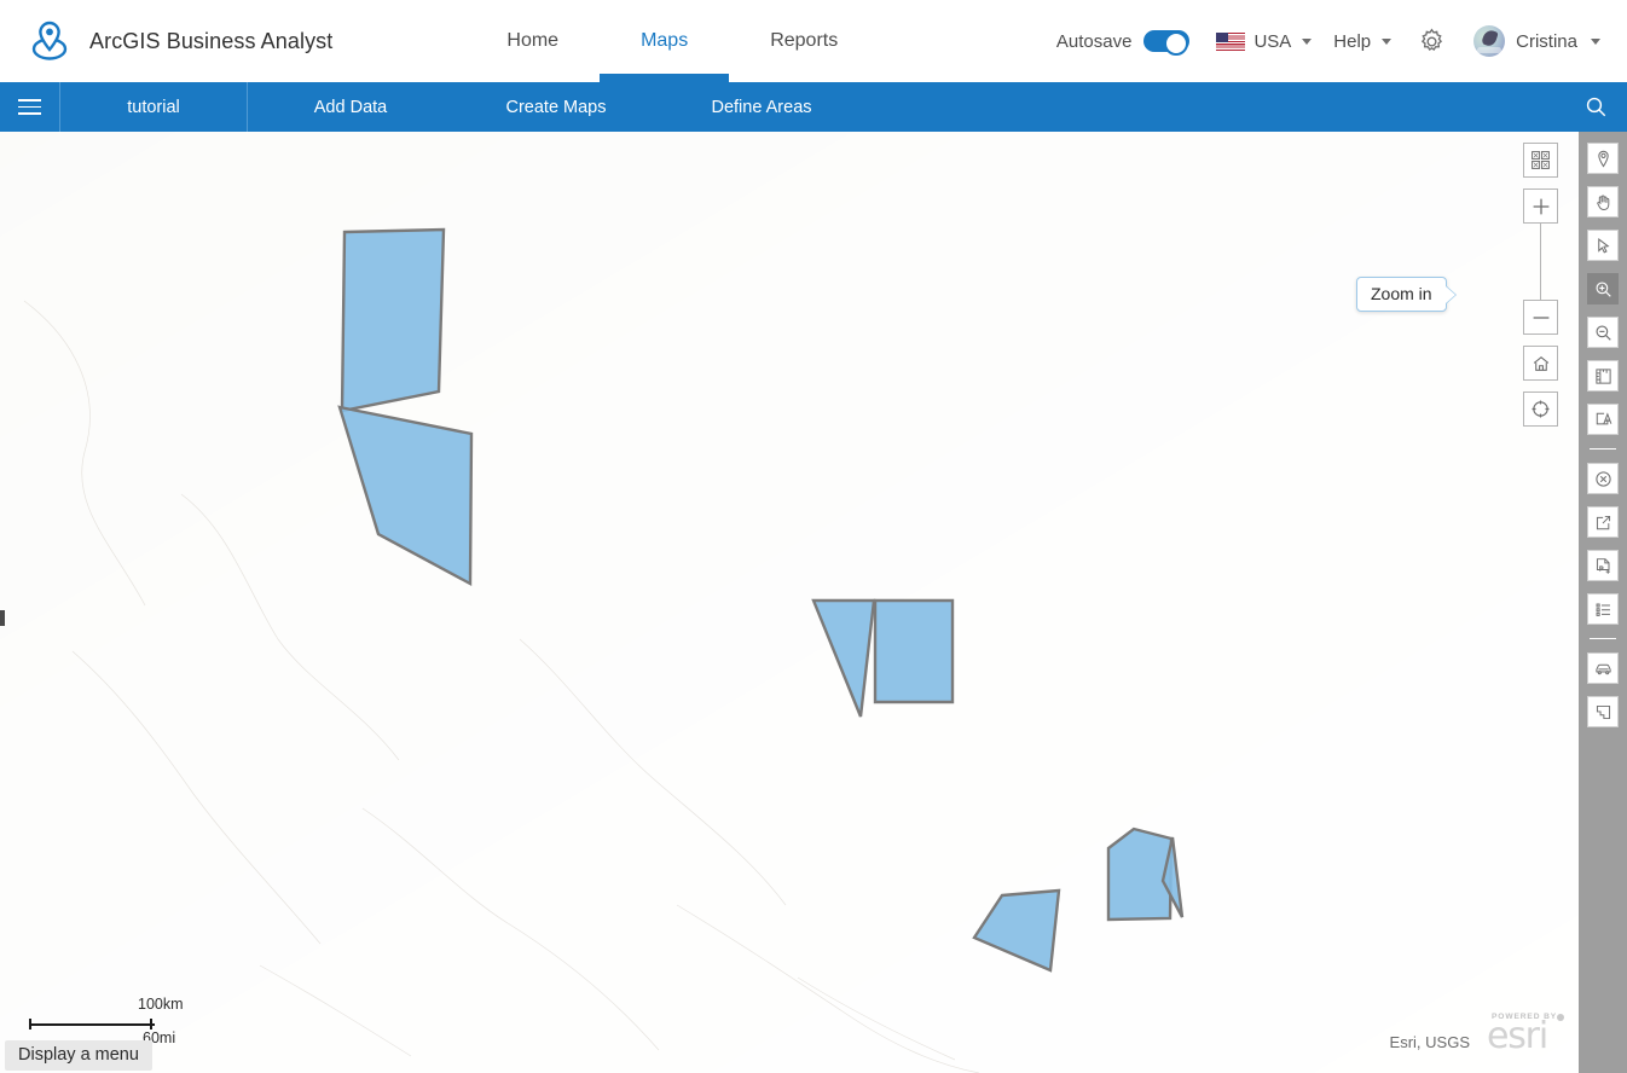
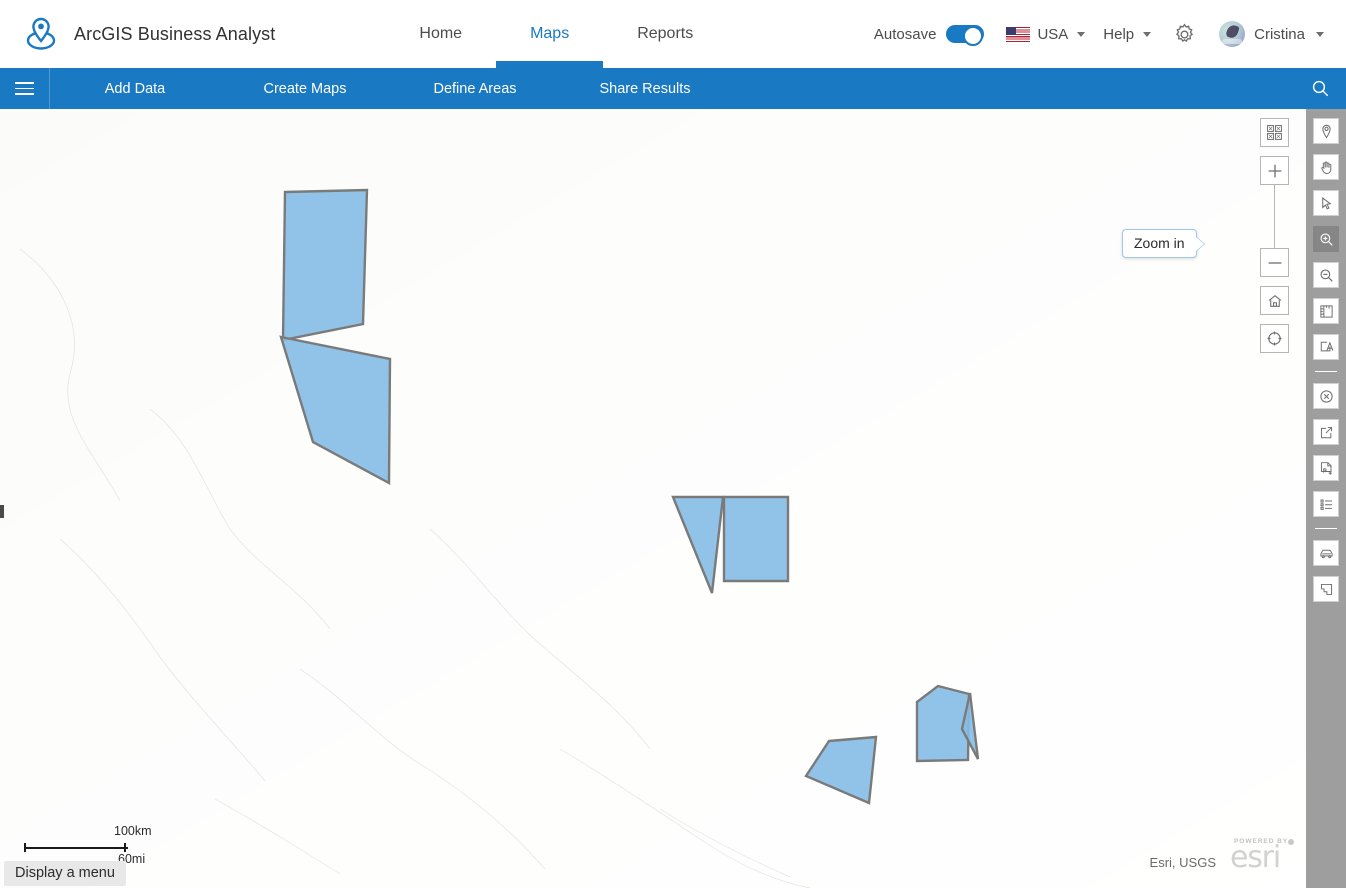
  ArcGIS Business Analyst
  Home
  Maps
  Reports
  Autosave
  USA
  Help
  Cristina
- tutorial
  Add Data
  Create Maps
  Define Areas
+ Share Results
  Zoom in
  100km
  60mi
  Display a menu
  Esri, USGS
  esri
